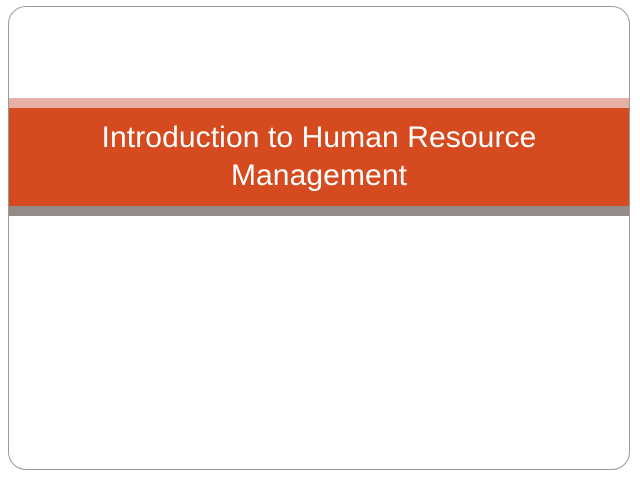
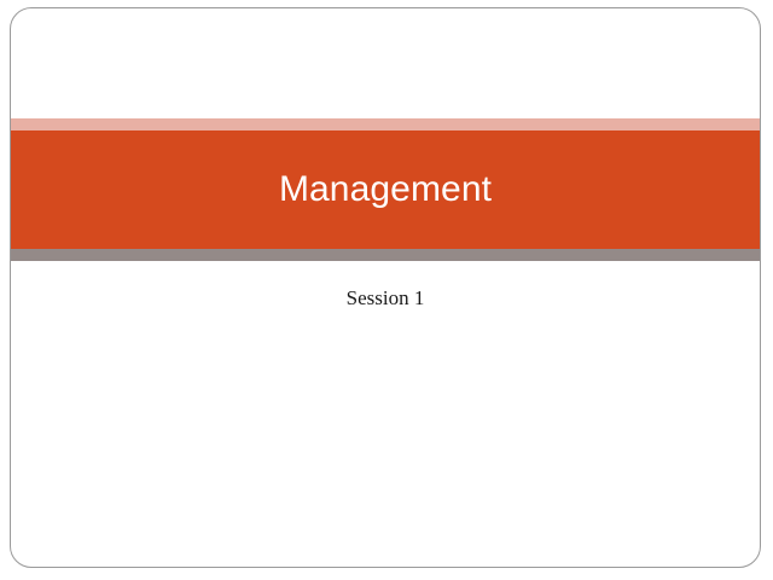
- Introduction to Human Resource
  Management
+ Session 1
